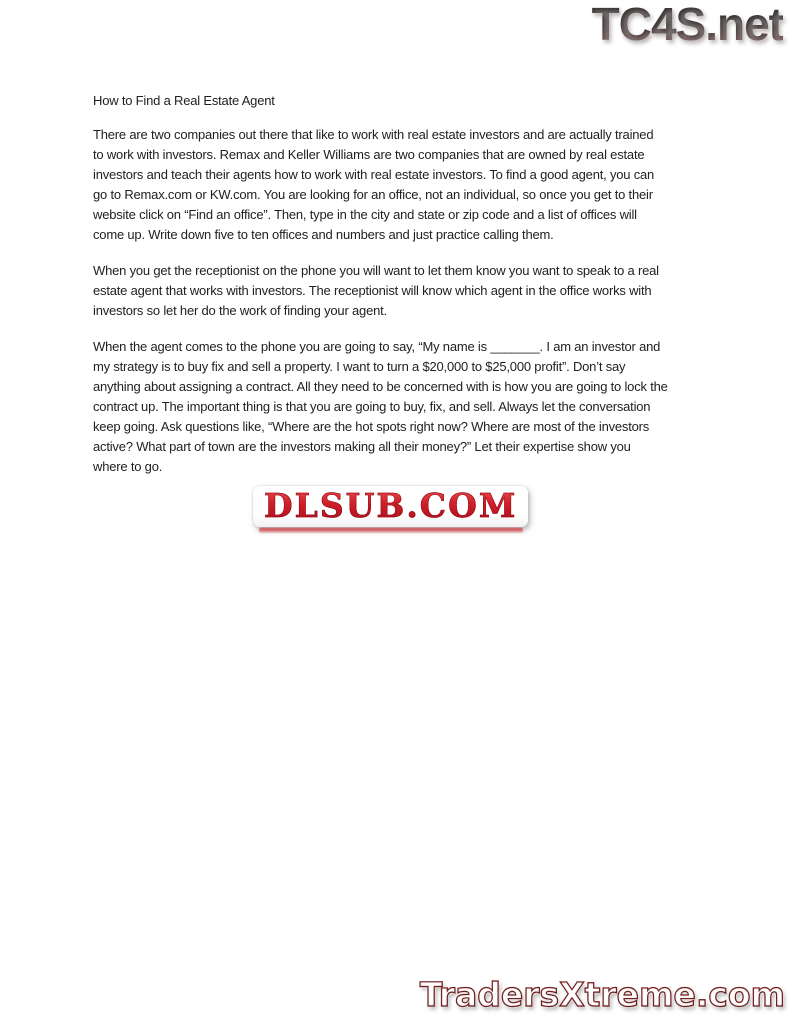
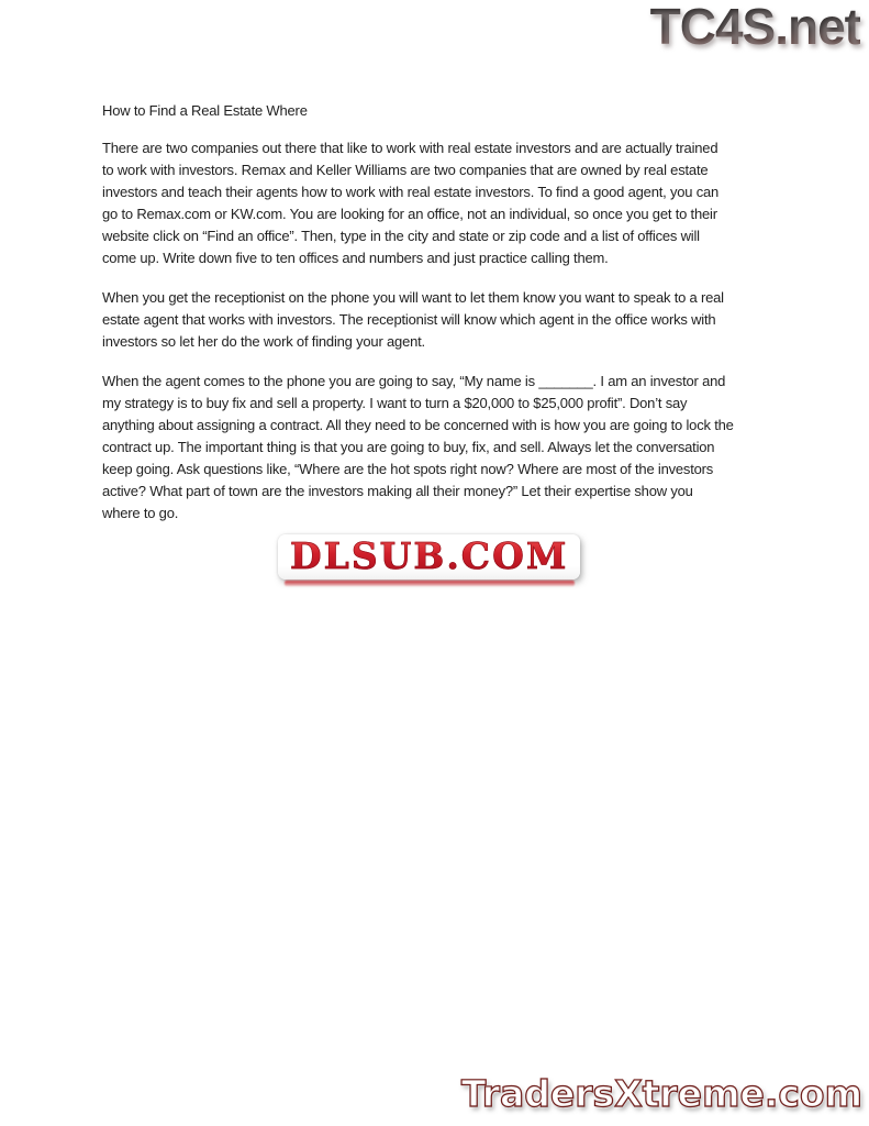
  TC4S.net
- How to Find a Real Estate Agent
+ How to Find a Real Estate Where
  There are two companies out there that like to work with real estate investors and are actually trained
  to work with investors. Remax and Keller Williams are two companies that are owned by real estate
  investors and teach their agents how to work with real estate investors. To find a good agent, you can
  go to Remax.com or KW.com. You are looking for an office, not an individual, so once you get to their
  website click on “Find an office”. Then, type in the city and state or zip code and a list of offices will
  come up. Write down five to ten offices and numbers and just practice calling them.
  When you get the receptionist on the phone you will want to let them know you want to speak to a real
  estate agent that works with investors. The receptionist will know which agent in the office works with
  investors so let her do the work of finding your agent.
  When the agent comes to the phone you are going to say, “My name is _______. I am an investor and
  my strategy is to buy fix and sell a property. I want to turn a $20,000 to $25,000 profit”. Don’t say
  anything about assigning a contract. All they need to be concerned with is how you are going to lock the
  contract up. The important thing is that you are going to buy, fix, and sell. Always let the conversation
  keep going. Ask questions like, “Where are the hot spots right now? Where are most of the investors
  active? What part of town are the investors making all their money?” Let their expertise show you
  where to go.
  DLSUB.COM
  TradersXtreme.com
